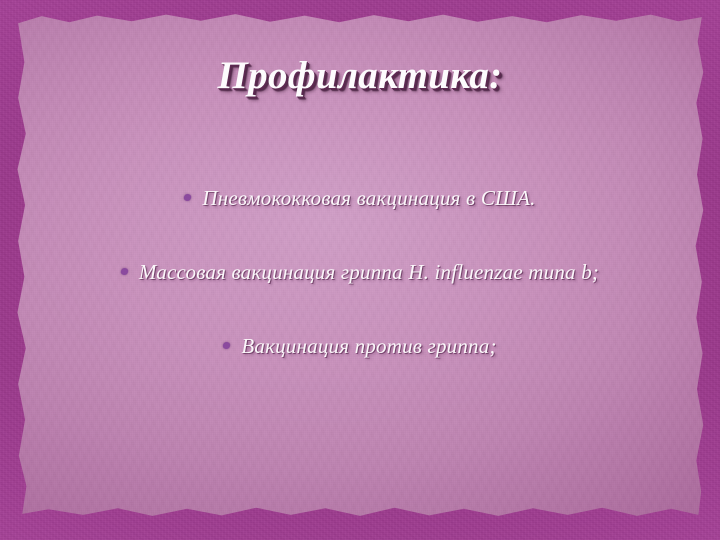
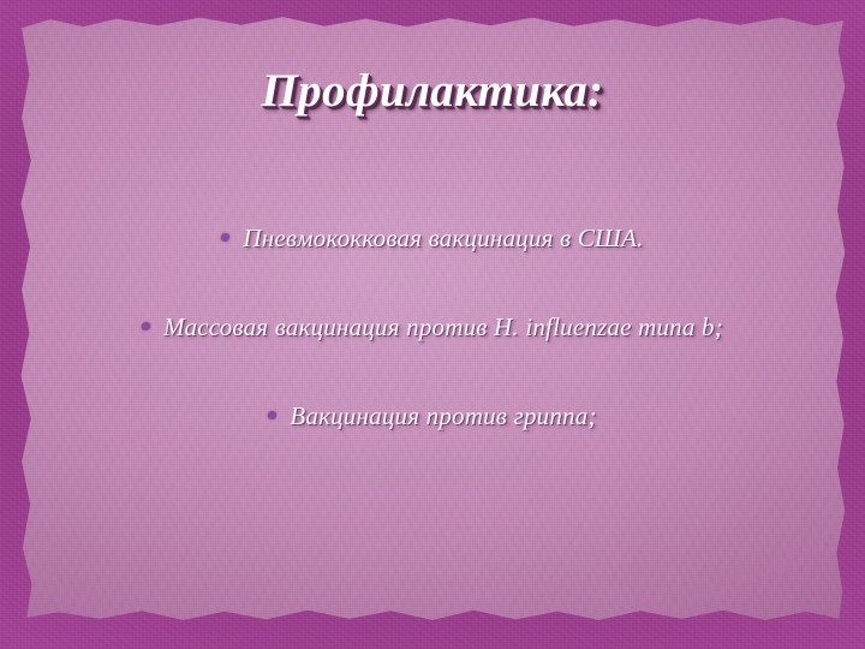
  Профилактика:
  Пневмококковая вакцинация в США.
- Массовая вакцинация гриппа H. influenzae типа b;
+ Массовая вакцинация против H. influenzae типа b;
  Вакцинация против гриппа;
